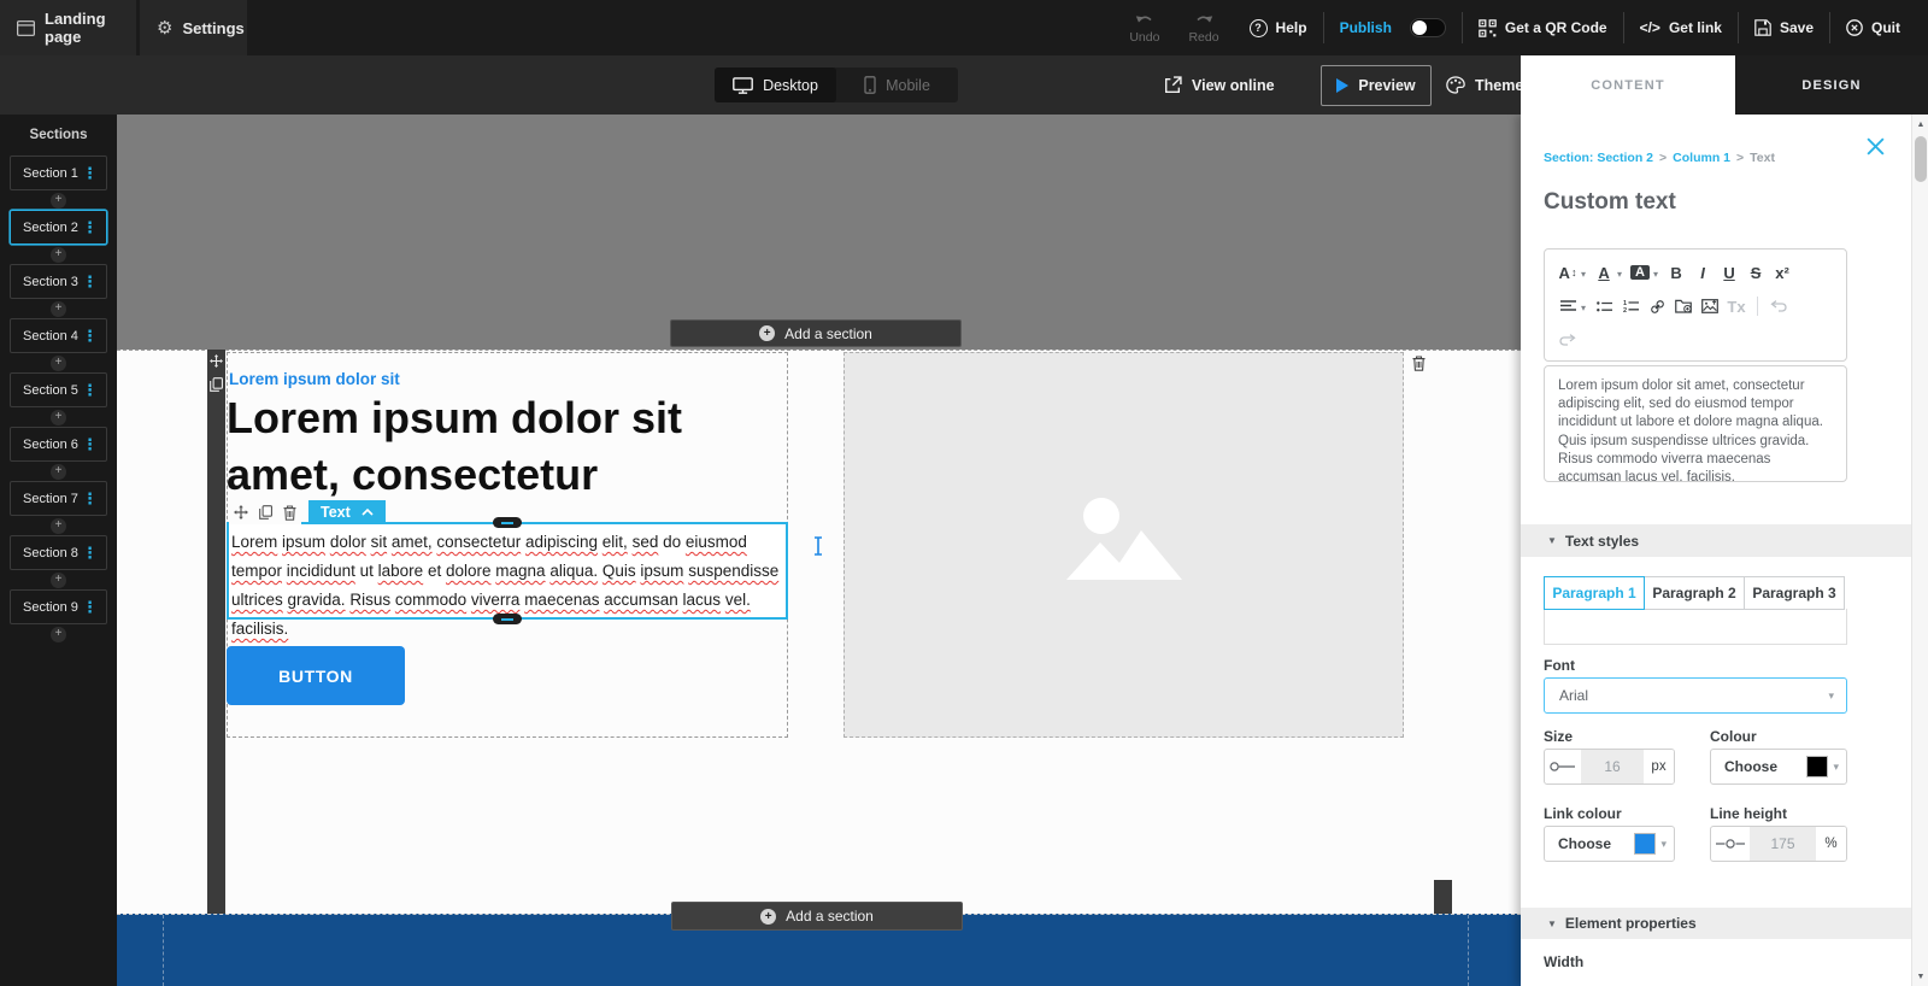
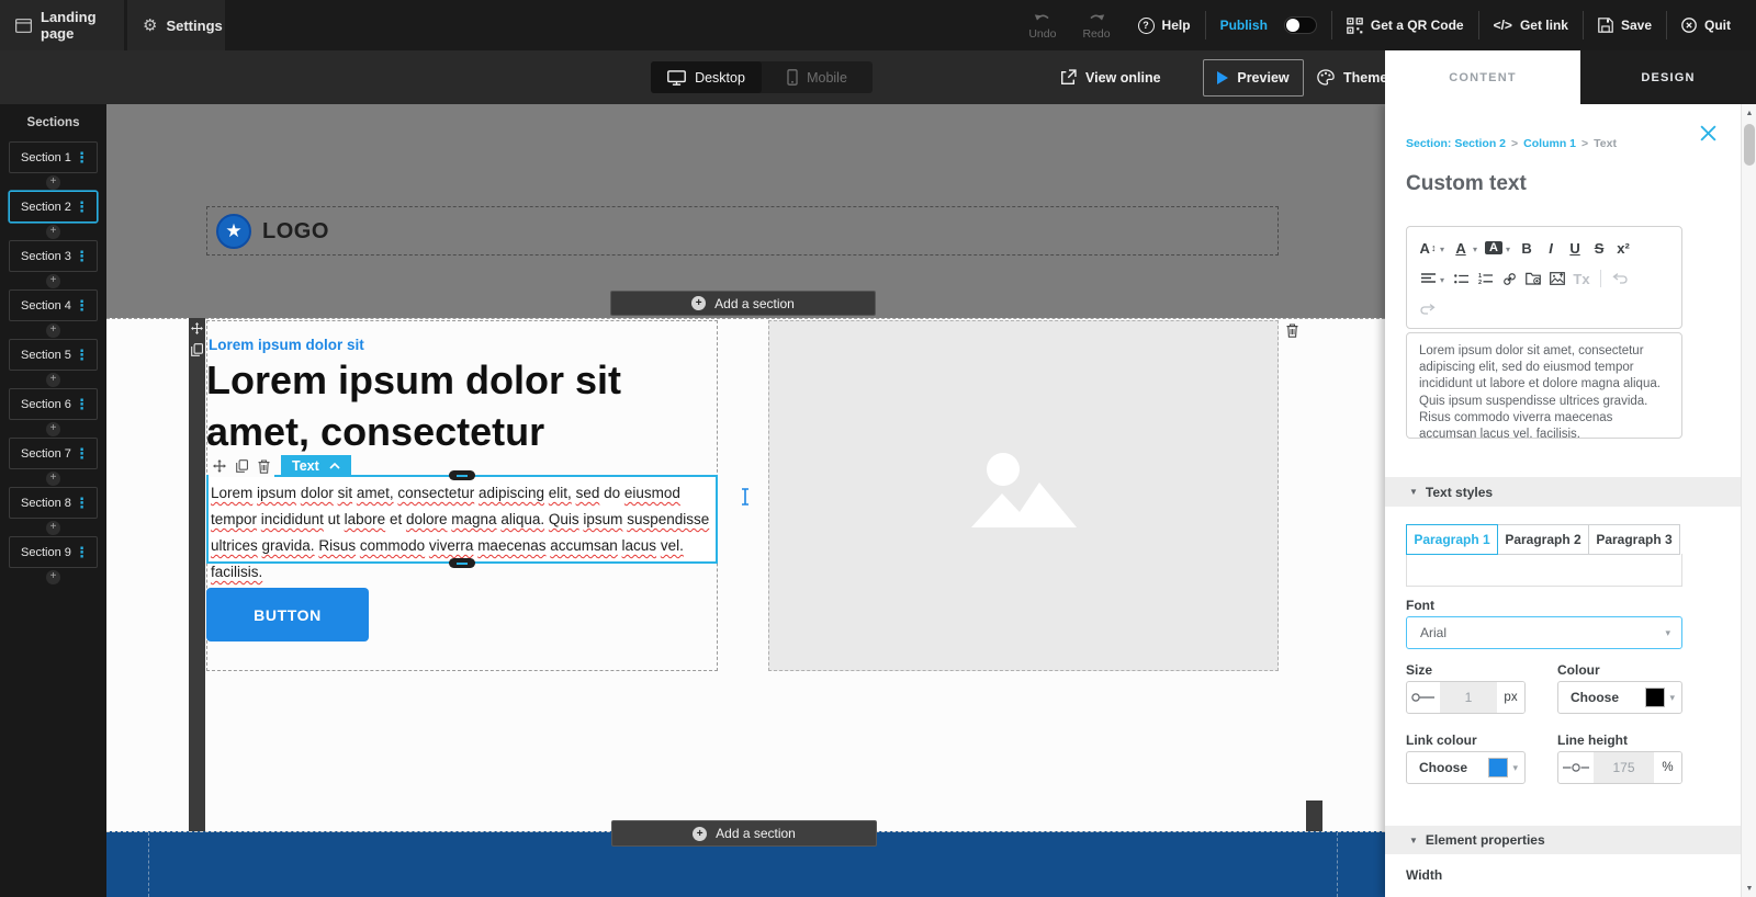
  Landing page
  ⚙
  Settings
  Undo
  Redo
  ?
  Help
  Publish
  Get a QR Code
  </>
  Get link
  Save
  Quit
  Desktop
  Mobile
  View online
  Preview
  Theme
  CONTENT
  DESIGN
  Sections
  Section 1
  ⋮
  +
  Section 2
  ⋮
  +
  Section 3
  ⋮
  +
  Section 4
  ⋮
  +
  Section 5
  ⋮
  +
  Section 6
  ⋮
  +
  Section 7
  ⋮
  +
  Section 8
  ⋮
  +
  Section 9
  ⋮
  +
+ ★
+ LOGO
  +
  Add a section
  Lorem ipsum dolor sit
  Lorem ipsum dolor sit
  amet, consectetur
  Text
  Lorem ipsum dolor sit amet, consectetur adipiscing elit, sed do eiusmod tempor incididunt ut labore et dolore magna aliqua. Quis ipsum suspendisse ultrices gravida. Risus commodo viverra maecenas accumsan lacus vel. facilisis.
  BUTTON
  +
  Add a section
  Section: Section 2
  >
  Column 1
  >
  Text
  Custom text
  A
  ↕
  ▾
  A
  ▾
  A
  ▾
  B
  I
  U
  S
  x²
  ▾
  Tx
  Lorem ipsum dolor sit amet, consectetur adipiscing elit, sed do eiusmod tempor incididunt ut labore et dolore magna aliqua. Quis ipsum suspendisse ultrices gravida. Risus commodo viverra maecenas accumsan lacus vel. facilisis.
  ▼
  Text styles
  Paragraph 1
  Paragraph 2
  Paragraph 3
  Font
  Arial
  ▾
  Size
- 16
+ 1
  px
  Colour
  Choose
  ▾
  Link colour
  Choose
  ▾
  Line height
  175
  %
  ▼
  Element properties
  Width
